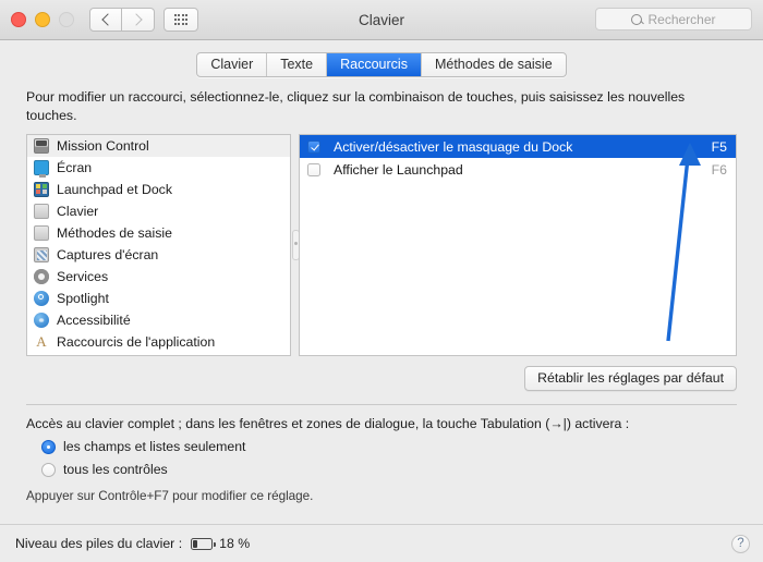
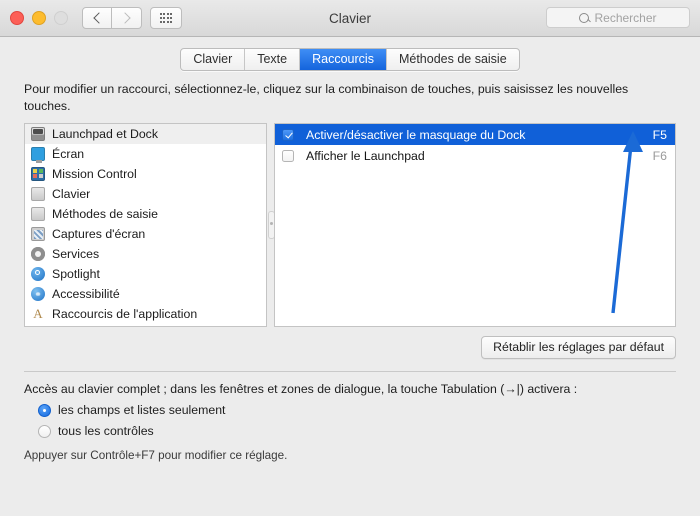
  Clavier
  Rechercher
  Clavier
  Texte
  Raccourcis
  Méthodes de saisie
  Pour modifier un raccourci, sélectionnez-le, cliquez sur la combinaison de touches, puis saisissez les nouvelles touches.
- Mission Control
+ Launchpad et Dock
  Écran
- Launchpad et Dock
+ Mission Control
  Clavier
  Méthodes de saisie
  Captures d'écran
  Services
  Spotlight
  ⚭
  Accessibilité
  A
  Raccourcis de l'application
  Activer/désactiver le masquage du Dock
  F5
  Afficher le Launchpad
  F6
  Rétablir les réglages par défaut
  Accès au clavier complet ; dans les fenêtres et zones de dialogue, la touche Tabulation (→|) activera :
  les champs et listes seulement
  tous les contrôles
  Appuyer sur Contrôle+F7 pour modifier ce réglage.
- Niveau des piles du clavier :
- 18 %
- ?
